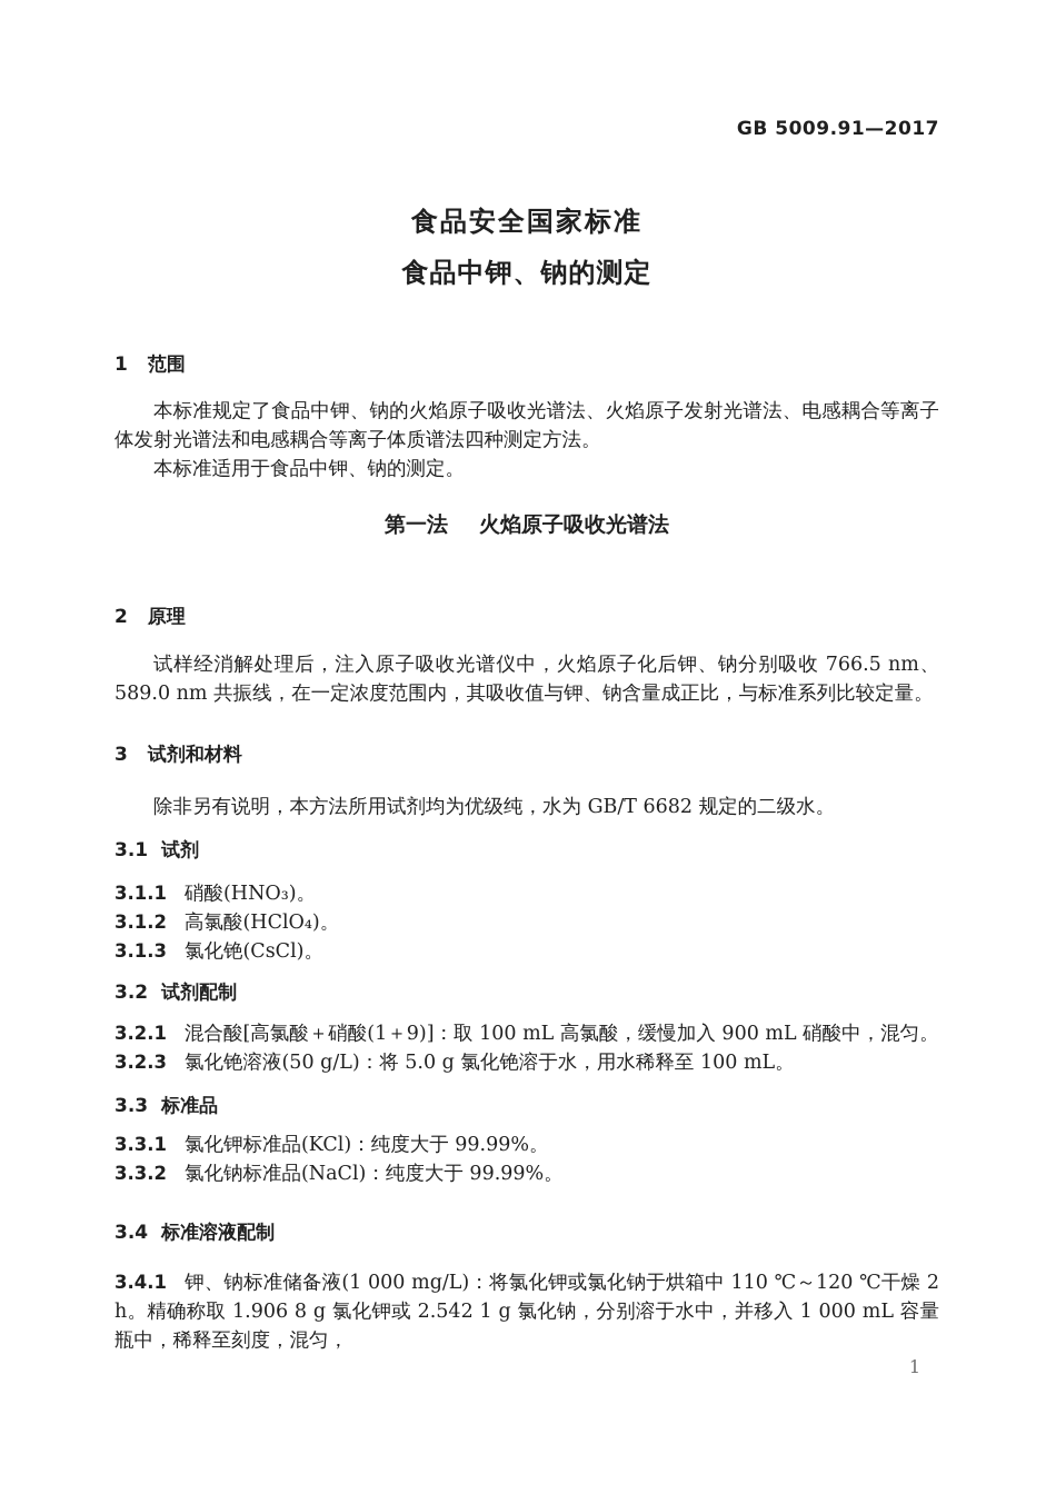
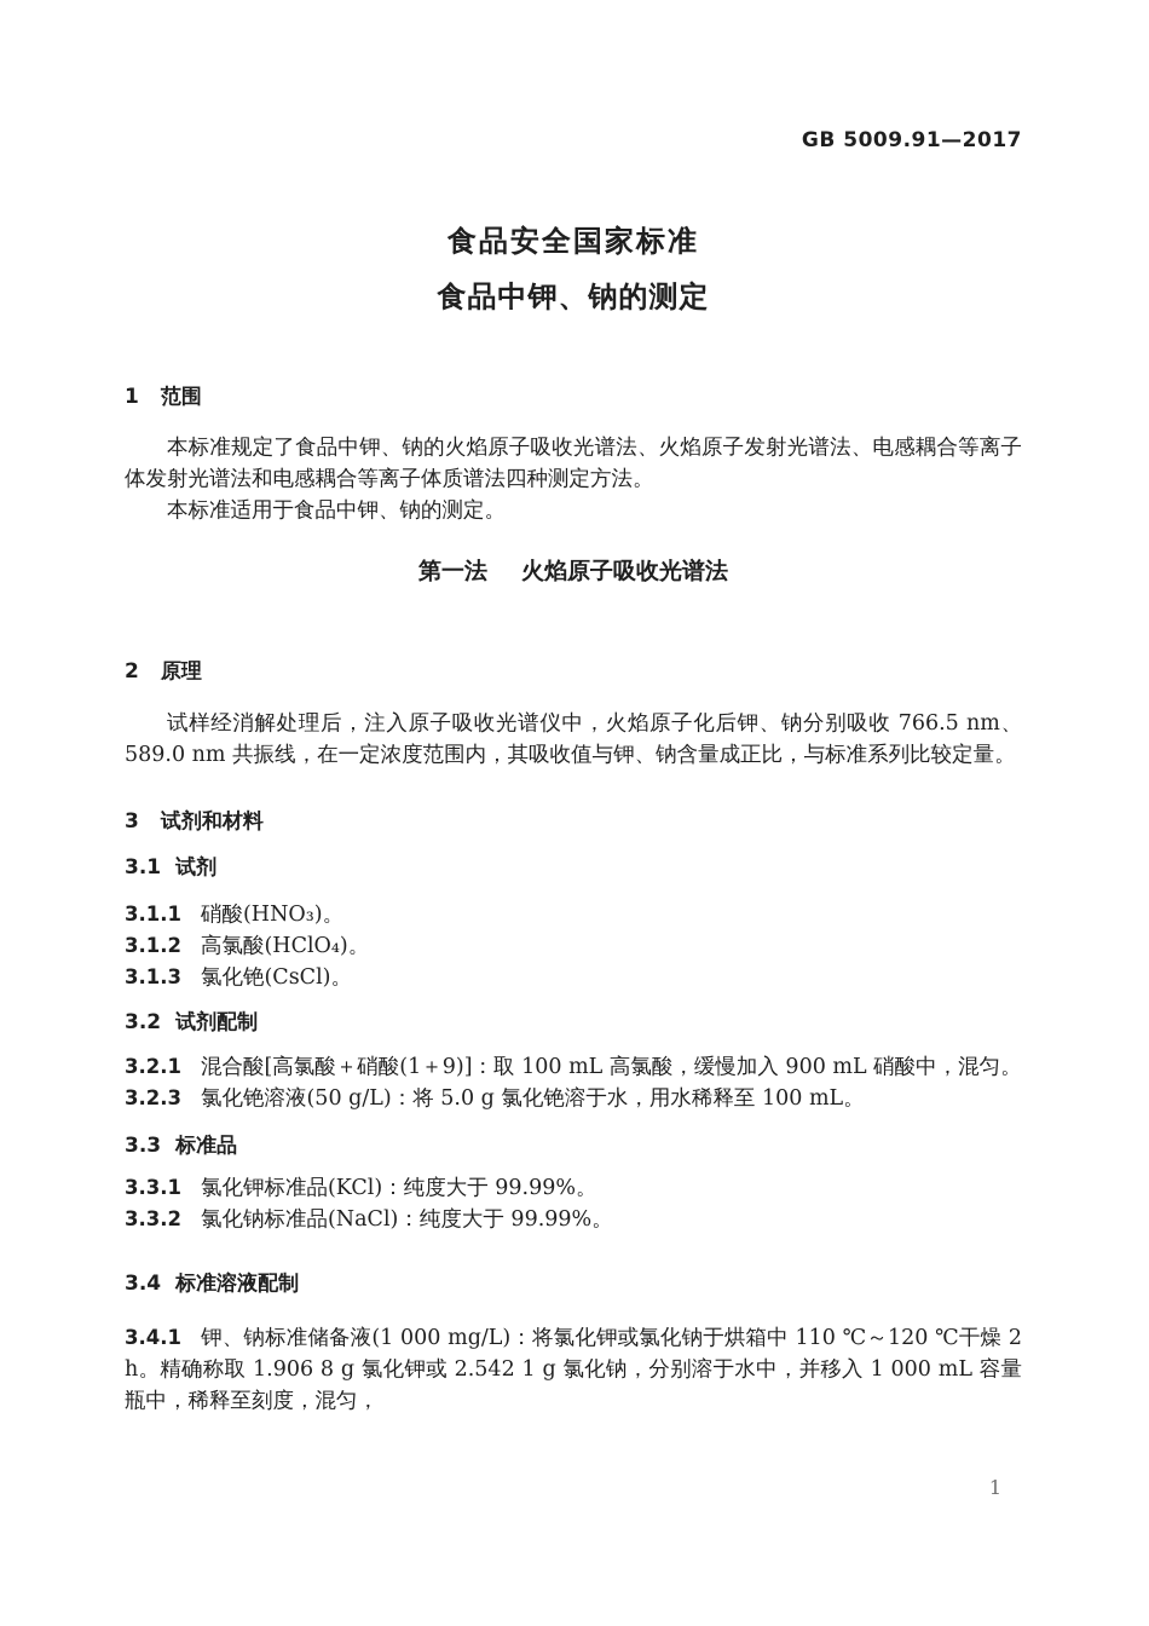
  GB 5009.91—2017
  食品安全国家标准
  食品中钾、钠的测定
  1 范围
  本标准规定了食品中钾、钠的火焰原子吸收光谱法、火焰原子发射光谱法、电感耦合等离子体发射光谱法和电感耦合等离子体质谱法四种测定方法。
  本标准适用于食品中钾、钠的测定。
  第一法 火焰原子吸收光谱法
  2 原理
  试样经消解处理后，注入原子吸收光谱仪中，火焰原子化后钾、钠分别吸收 766.5 nm、589.0 nm 共振线，在一定浓度范围内，其吸收值与钾、钠含量成正比，与标准系列比较定量。
  3 试剂和材料
- 除非另有说明，本方法所用试剂均为优级纯，水为 GB/T 6682 规定的二级水。
  3.1 试剂
  3.1.1 硝酸(HNO₃)。
  3.1.2 高氯酸(HClO₄)。
  3.1.3 氯化铯(CsCl)。
  3.2 试剂配制
  3.2.1 混合酸[高氯酸＋硝酸(1＋9)]：取 100 mL 高氯酸，缓慢加入 900 mL 硝酸中，混匀。
  3.2.3 氯化铯溶液(50 g/L)：将 5.0 g 氯化铯溶于水，用水稀释至 100 mL。
  3.3 标准品
  3.3.1 氯化钾标准品(KCl)：纯度大于 99.99%。
  3.3.2 氯化钠标准品(NaCl)：纯度大于 99.99%。
  3.4 标准溶液配制
  3.4.1 钾、钠标准储备液(1 000 mg/L)：将氯化钾或氯化钠于烘箱中 110 ℃～120 ℃干燥 2 h。精确称取 1.906 8 g 氯化钾或 2.542 1 g 氯化钠，分别溶于水中，并移入 1 000 mL 容量瓶中，稀释至刻度，混匀，
  1
